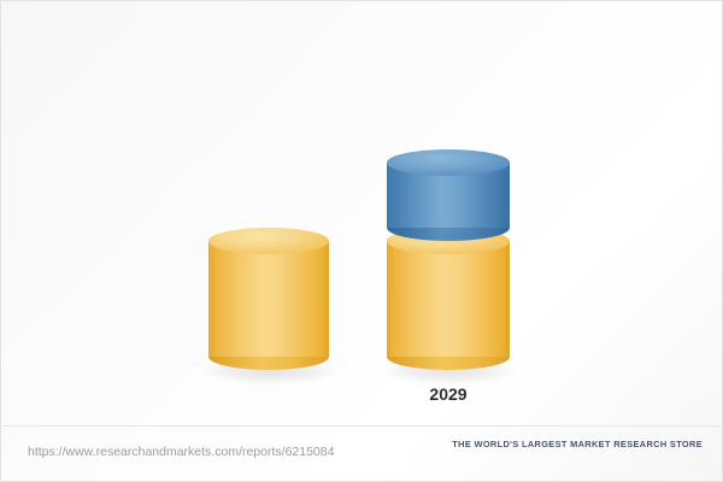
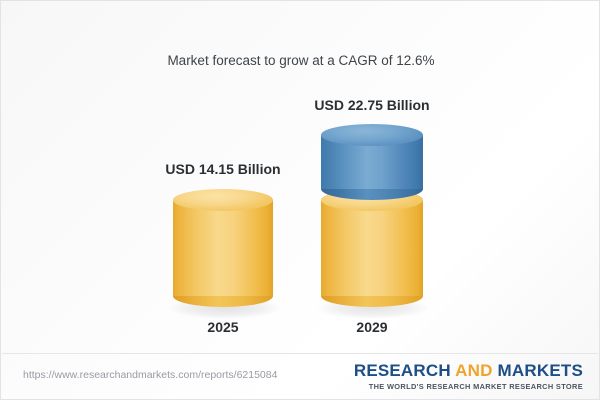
+ Market forecast to grow at a CAGR of 12.6%
+ USD 14.15 Billion
+ 2025
+ USD 22.75 Billion
  2029
  https://www.researchandmarkets.com/reports/6215084
+ RESEARCH AND MARKETS
- THE WORLD'S LARGEST MARKET RESEARCH STORE
+ THE WORLD'S RESEARCH MARKET RESEARCH STORE
